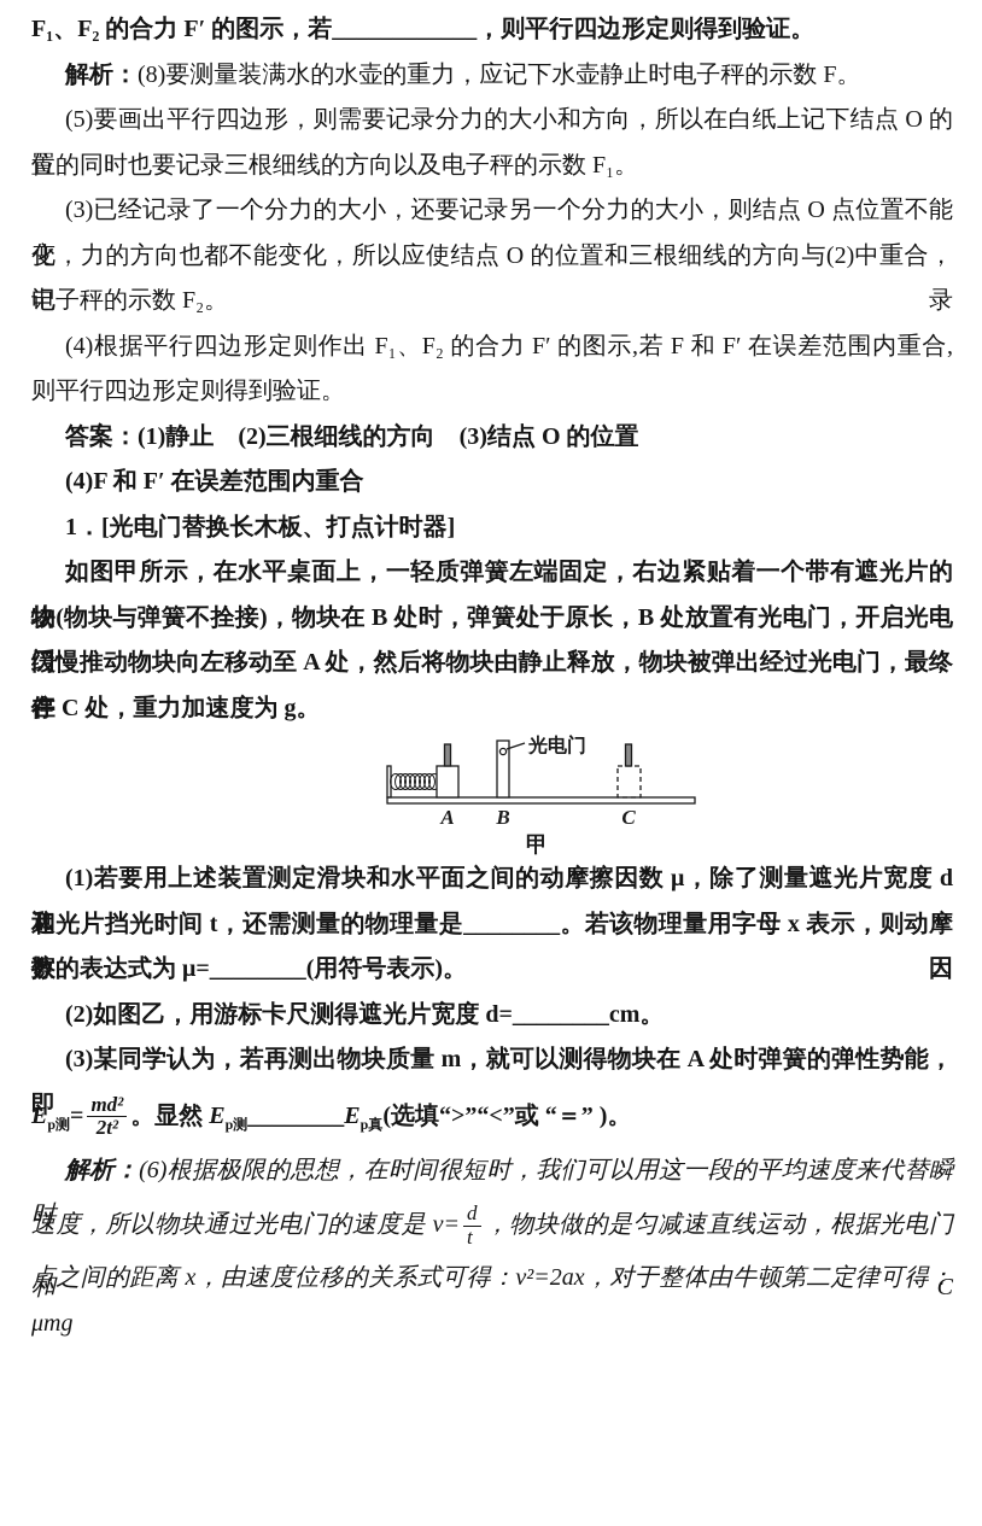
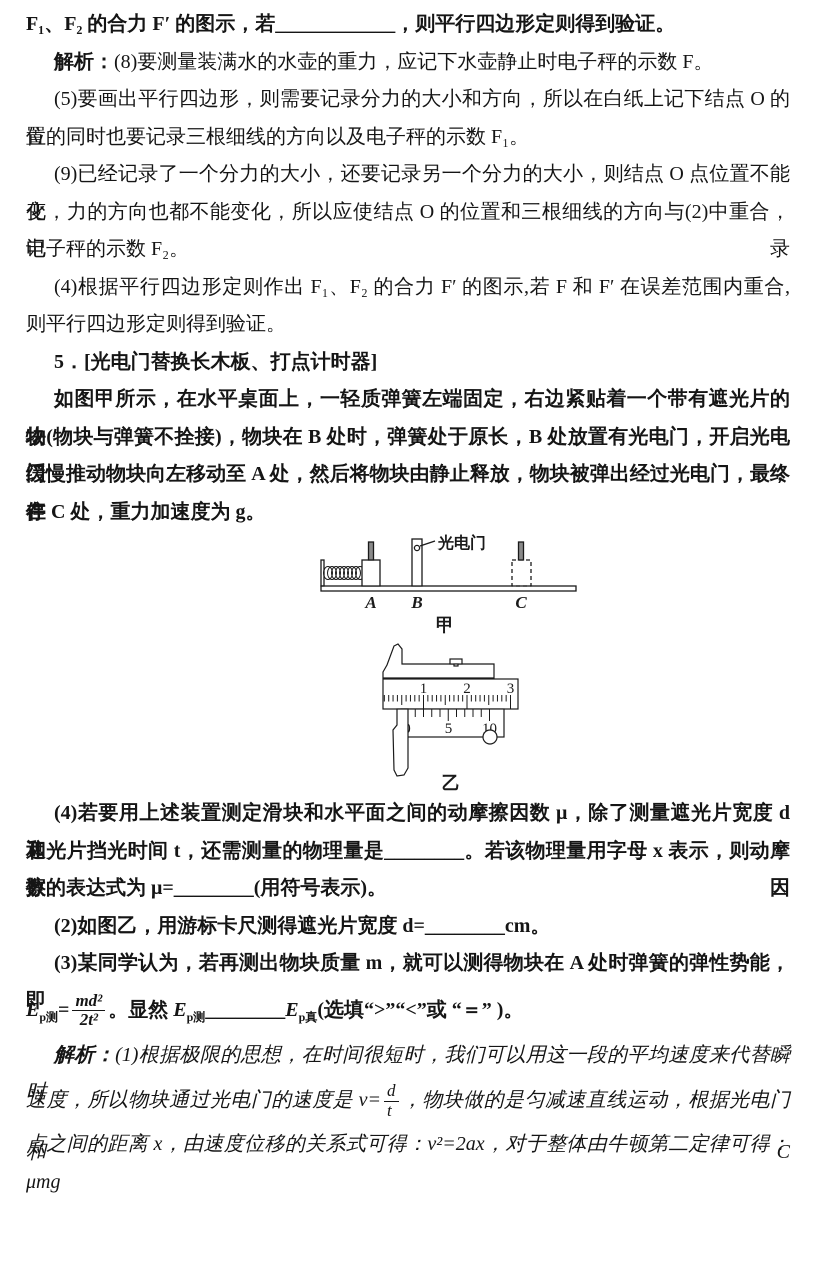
  F₁、F₂ 的合力 F′ 的图示，若____________，则平行四边形定则得到验证。
  解析：(8)要测量装满水的水壶的重力，应记下水壶静止时电子秤的示数 F。
  (5)要画出平行四边形，则需要记录分力的大小和方向，所以在白纸上记下结点 O 的位
  置的同时也要记录三根细线的方向以及电子秤的示数 F₁。
- (3)已经记录了一个分力的大小，还要记录另一个分力的大小，则结点 O 点位置不能变
+ (9)已经记录了一个分力的大小，还要记录另一个分力的大小，则结点 O 点位置不能变
  化，力的方向也都不能变化，所以应使结点 O 的位置和三根细线的方向与(2)中重合，记录
  电子秤的示数 F₂。
  (4)根据平行四边形定则作出 F₁、F₂ 的合力 F′ 的图示,若 F 和 F′ 在误差范围内重合,
  则平行四边形定则得到验证。
- 答案：(1)静止 (2)三根细线的方向 (3)结点 O 的位置
- (4)F 和 F′ 在误差范围内重合
- 1．[光电门替换长木板、打点计时器]
+ 5．[光电门替换长木板、打点计时器]
  如图甲所示，在水平桌面上，一轻质弹簧左端固定，右边紧贴着一个带有遮光片的物
  块(物块与弹簧不拴接)，物块在 B 处时，弹簧处于原长，B 处放置有光电门，开启光电门，
  缓慢推动物块向左移动至 A 处，然后将物块由静止释放，物块被弹出经过光电门，最终停
  在 C 处，重力加速度为 g。
  光电门
  A
  B
  C
  甲
+ 1
+ 2
+ 3
+ 5
+ 10
+ 乙
- (1)若要用上述装置测定滑块和水平面之间的动摩擦因数 μ，除了测量遮光片宽度 d 和
+ (4)若要用上述装置测定滑块和水平面之间的动摩擦因数 μ，除了测量遮光片宽度 d 和
  遮光片挡光时间 t，还需测量的物理量是________。若该物理量用字母 x 表示，则动摩擦因
  数的表达式为 μ=________(用符号表示)。
  (2)如图乙，用游标卡尺测得遮光片宽度 d=________cm。
  (3)某同学认为，若再测出物块质量 m，就可以测得物块在 A 处时弹簧的弹性势能，即
  Ep测=
  md²
  2t²
  。显然 Ep测________Ep真(选填“>”“<”或 “＝” )。
- 解析：(6)根据极限的思想，在时间很短时，我们可以用这一段的平均速度来代替瞬时
+ 解析：(1)根据极限的思想，在时间很短时，我们可以用这一段的平均速度来代替瞬时
  速度，所以物块通过光电门的速度是 v=
  d
  t
  ，物块做的是匀减速直线运动，根据光电门和 C
  点之间的距离 x，由速度位移的关系式可得：v²=2ax，对于整体由牛顿第二定律可得：μmg
